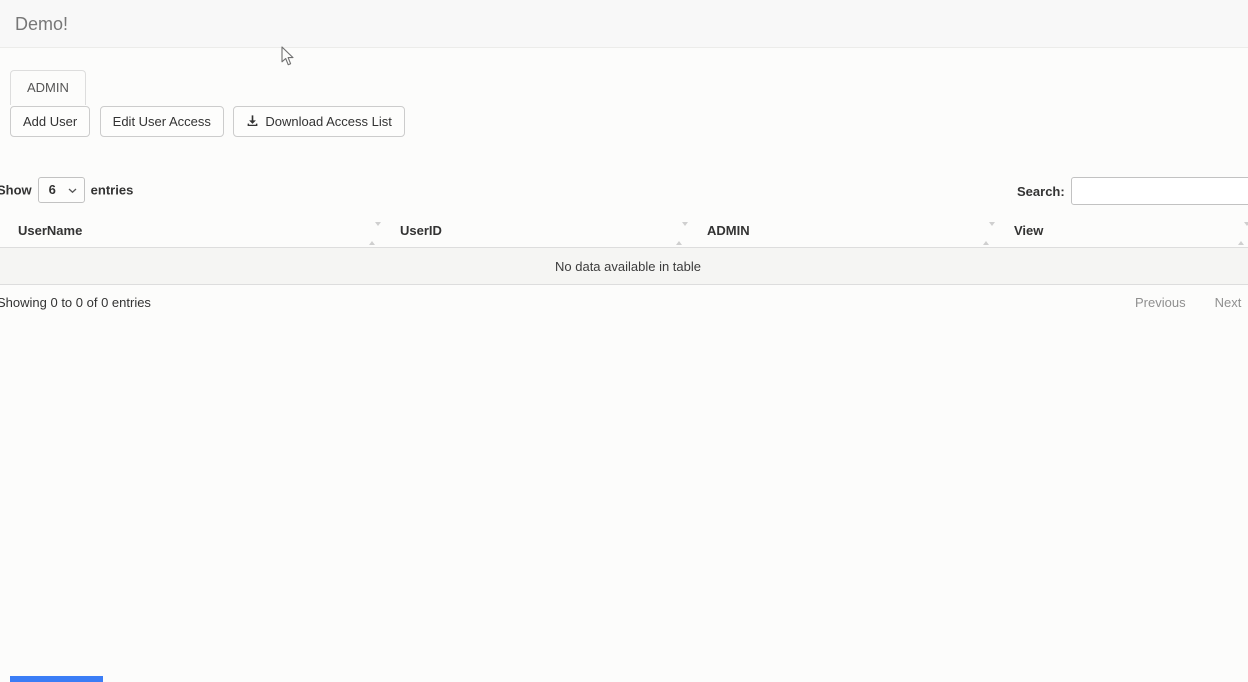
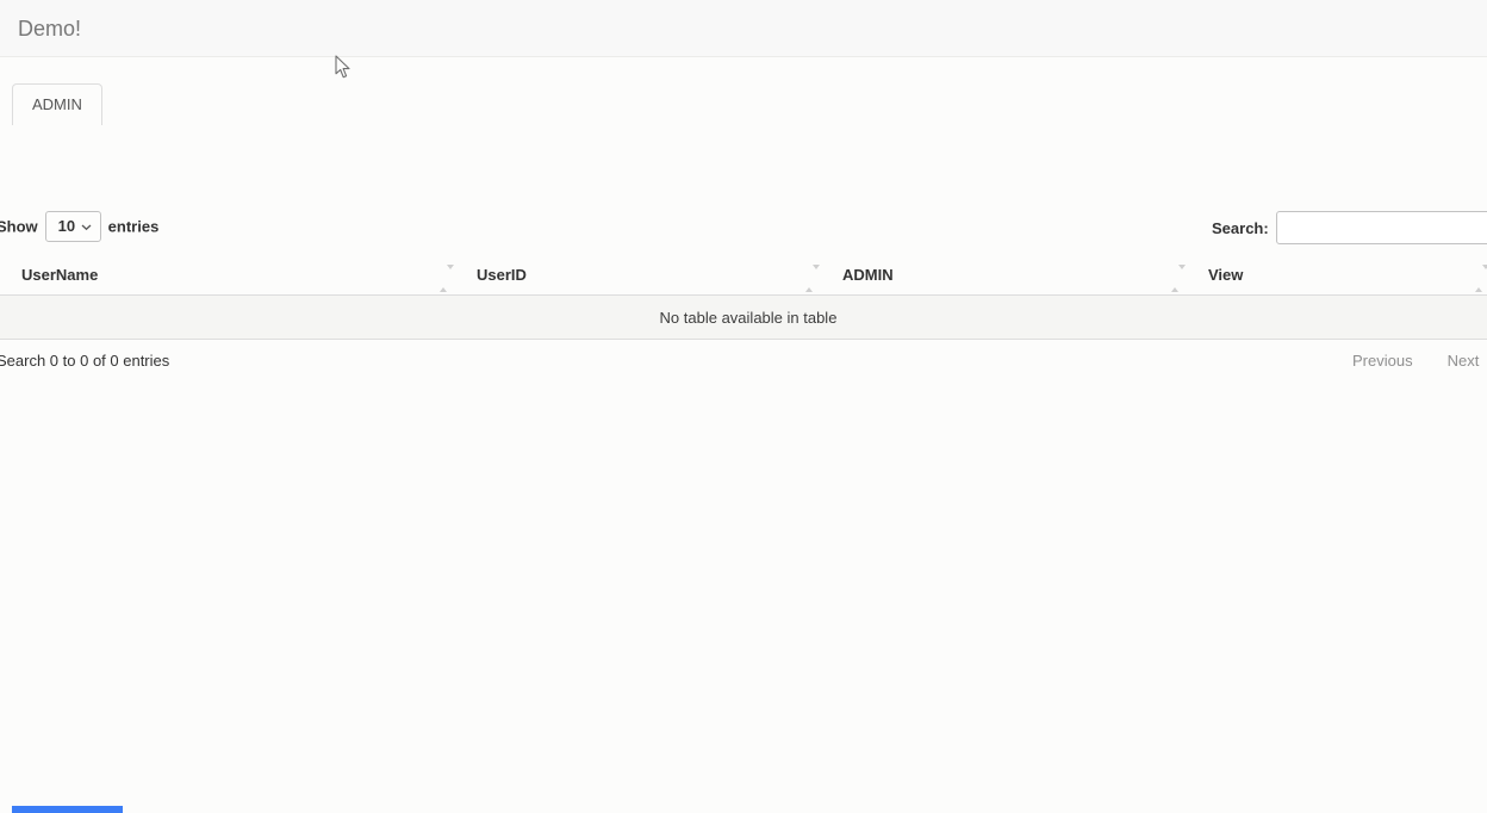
  Demo!
  ADMIN
- Add User Edit User Access Download Access List
- Show 6 entries
+ Show 10 entries
  Search:
  UserName	UserID	ADMIN	View
- No data available in table
+ No table available in table
- Showing 0 to 0 of 0 entries
+ Search 0 to 0 of 0 entries
  Previous Next
